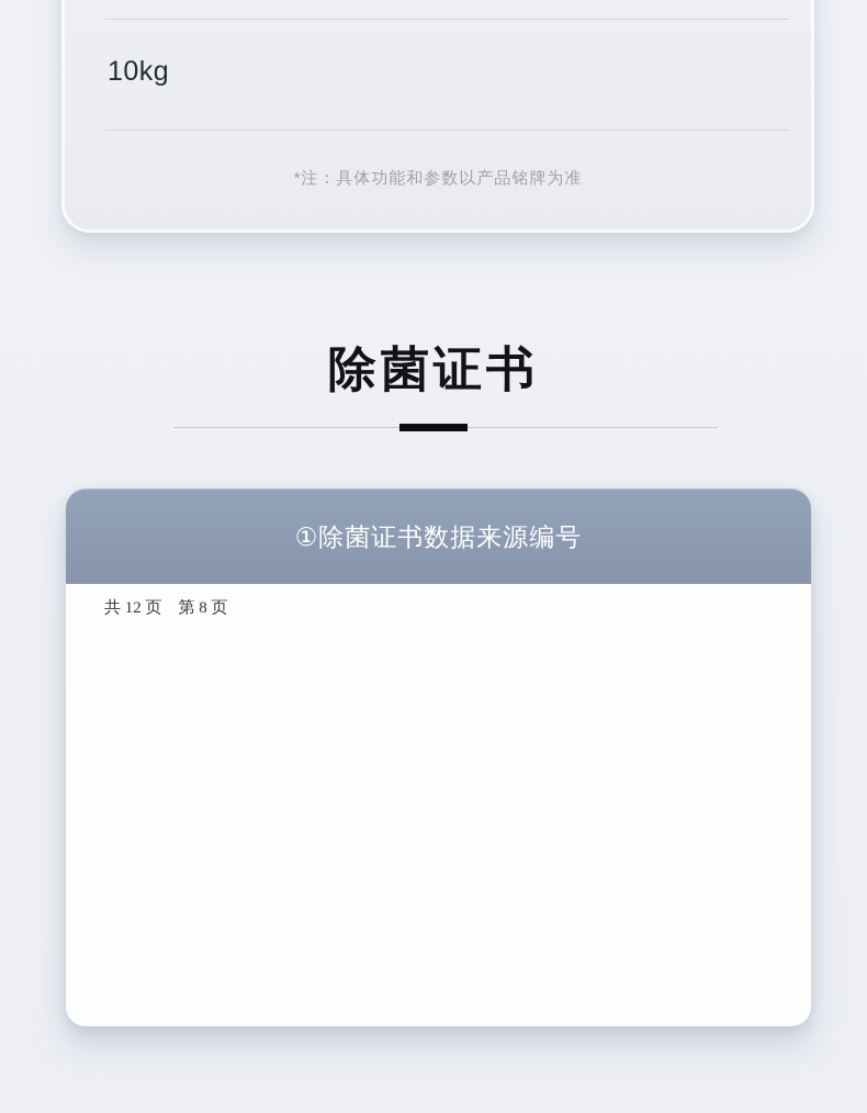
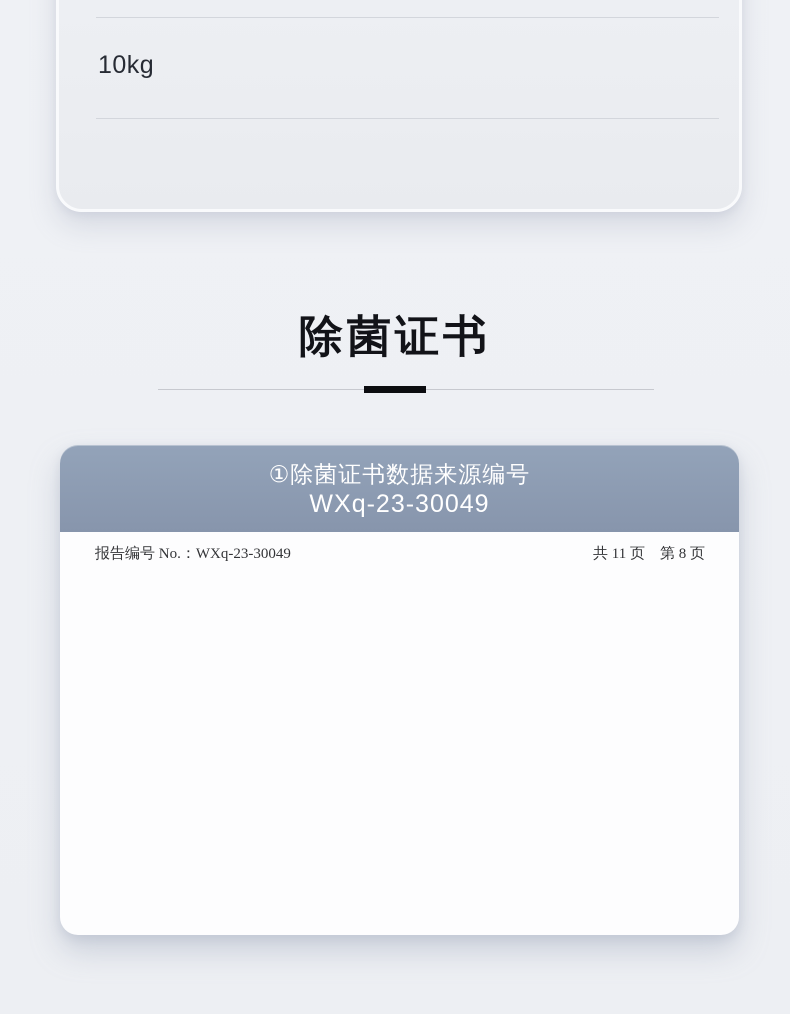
  10kg
- *注：具体功能和参数以产品铭牌为准
  除菌证书
  ①除菌证书数据来源编号
+ WXq-23-30049
+ 报告编号 No.：WXq-23-30049
- 共 12 页 第 8 页
+ 共 11 页 第 8 页
